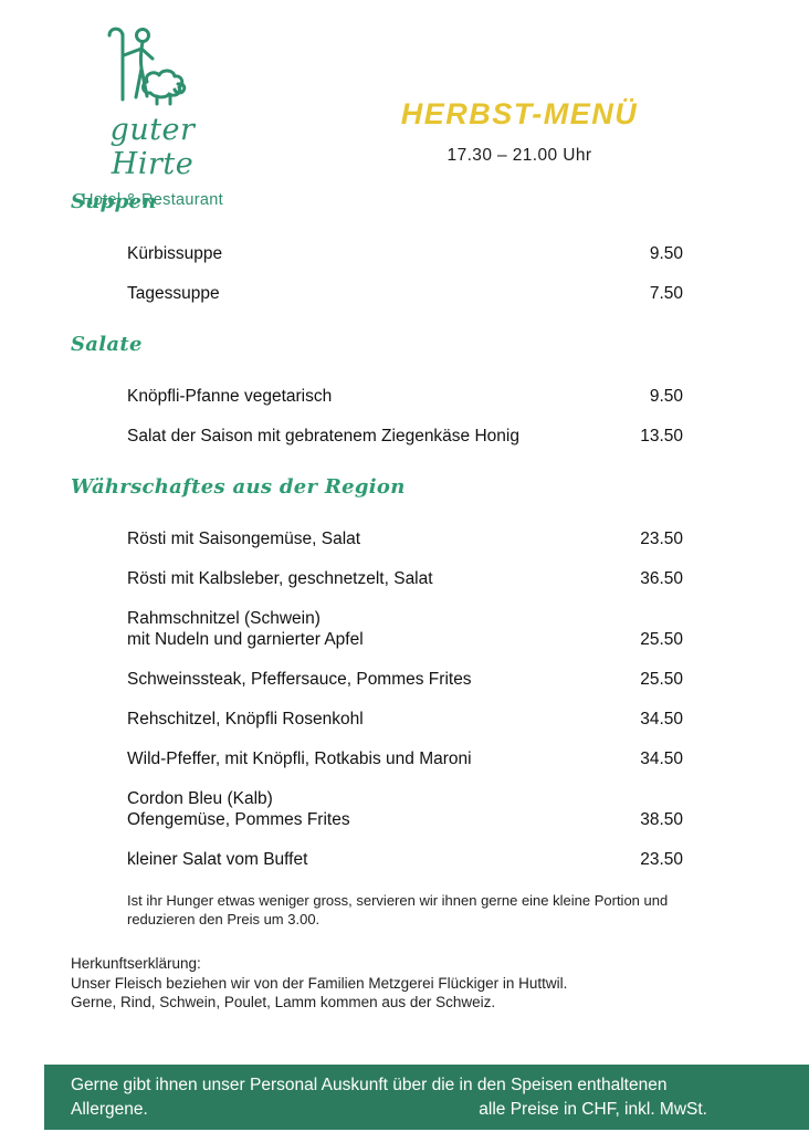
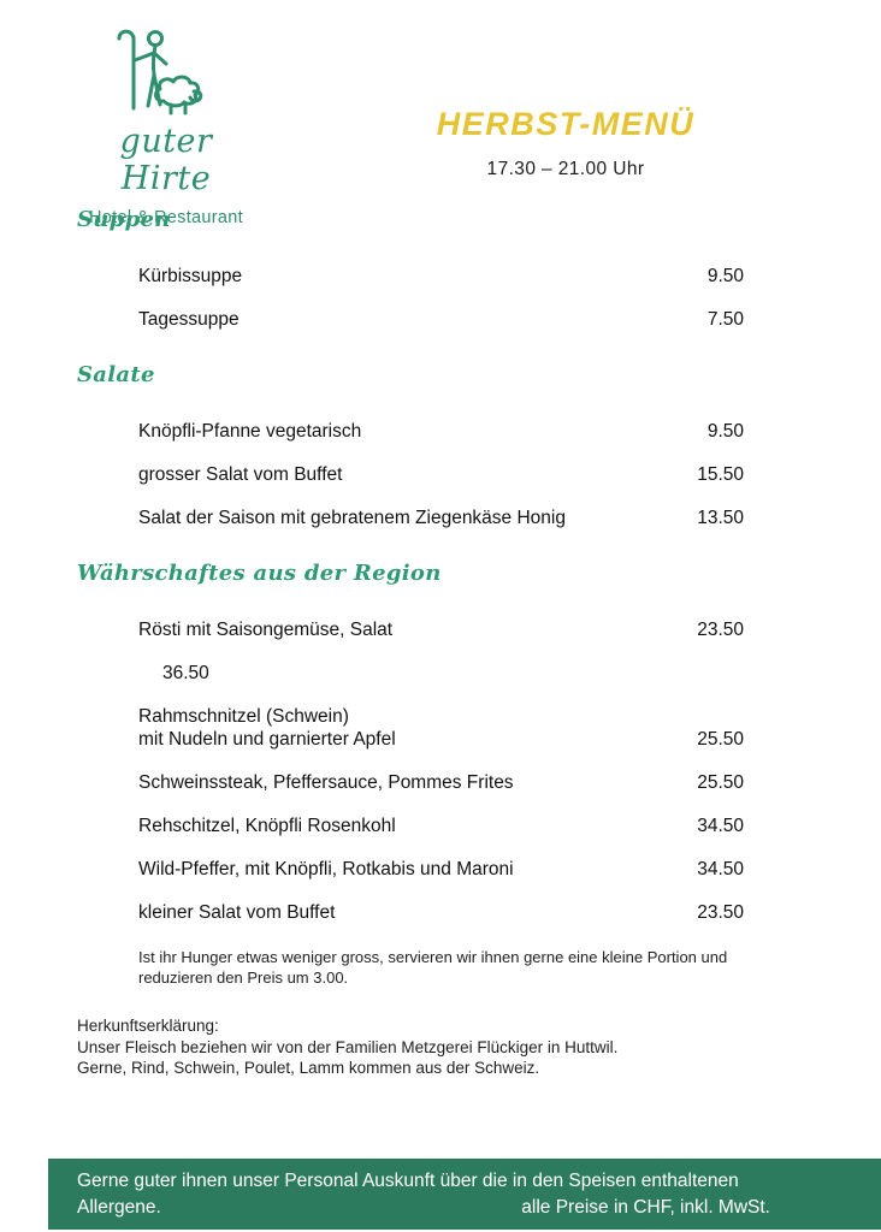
  guter Hirte
  Hotel & Restaurant
  HERBST-MENÜ
  17.30 – 21.00 Uhr
  Suppen
  Kürbissuppe
  9.50
  Tagessuppe
  7.50
  Salate
  Knöpfli-Pfanne vegetarisch
  9.50
+ grosser Salat vom Buffet
+ 15.50
  Salat der Saison mit gebratenem Ziegenkäse Honig
  13.50
  Währschaftes aus der Region
  Rösti mit Saisongemüse, Salat
  23.50
- Rösti mit Kalbsleber, geschnetzelt, Salat
  36.50
  Rahmschnitzel (Schwein)
  mit Nudeln und garnierter Apfel
  25.50
  Schweinssteak, Pfeffersauce, Pommes Frites
  25.50
  Rehschitzel, Knöpfli Rosenkohl
  34.50
  Wild-Pfeffer, mit Knöpfli, Rotkabis und Maroni
  34.50
- Cordon Bleu (Kalb)
- Ofengemüse, Pommes Frites
- 38.50
  kleiner Salat vom Buffet
  23.50
  Ist ihr Hunger etwas weniger gross, servieren wir ihnen gerne eine kleine Portion und reduzieren den Preis um 3.00.
  Herkunftserklärung:
  Unser Fleisch beziehen wir von der Familien Metzgerei Flückiger in Huttwil.
  Gerne, Rind, Schwein, Poulet, Lamm kommen aus der Schweiz.
- Gerne gibt ihnen unser Personal Auskunft über die in den Speisen enthaltenen Allergene.
+ Gerne guter ihnen unser Personal Auskunft über die in den Speisen enthaltenen Allergene.
  alle Preise in CHF, inkl. MwSt.
